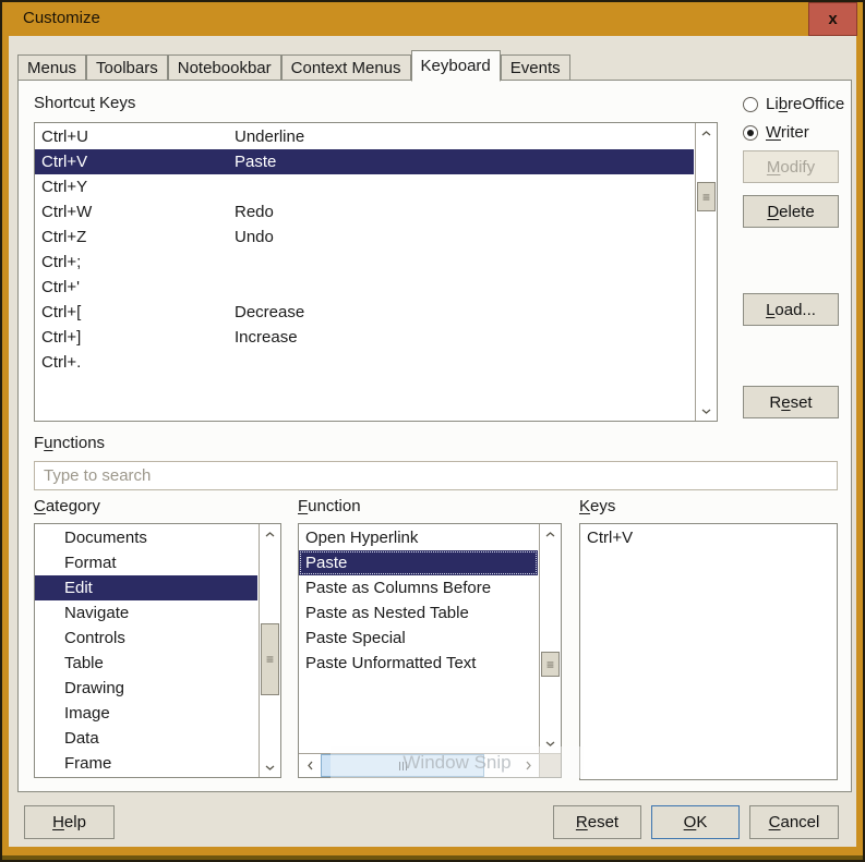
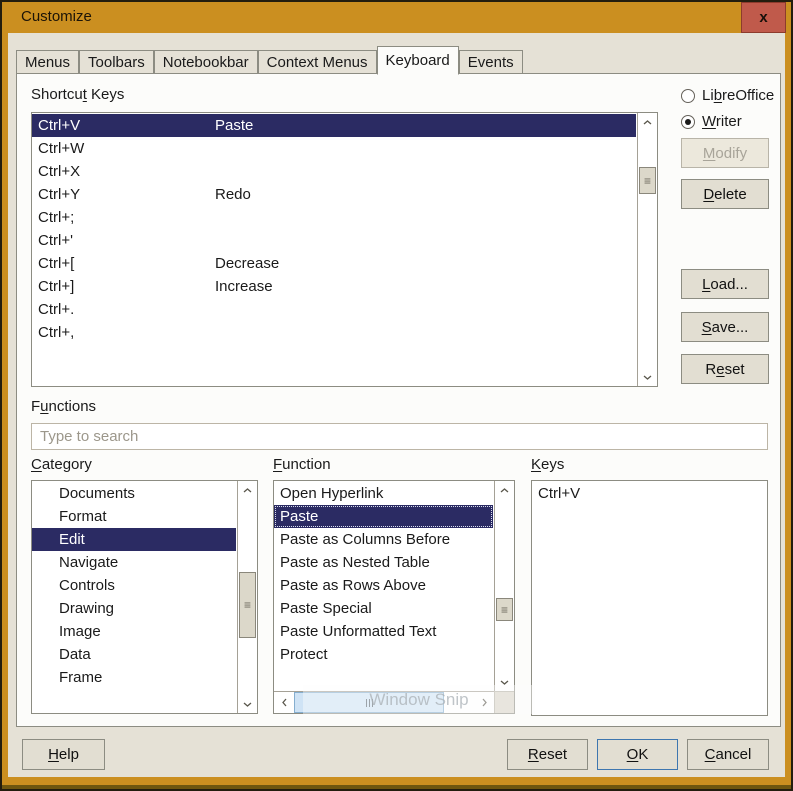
  Customize
  x
  Menus
  Toolbars
  Notebookbar
  Context Menus
  Keyboard
  Events
  Shortcut Keys
- Ctrl+U
- Underline
  Ctrl+V
  Paste
- Ctrl+Y
+ Ctrl+W
+ Ctrl+X
- Ctrl+W
+ Ctrl+Y
  Redo
- Ctrl+Z
- Undo
  Ctrl+;
  Ctrl+'
  Ctrl+[
  Decrease
  Ctrl+]
  Increase
  Ctrl+.
+ Ctrl+,
  ≡
  LibreOffice
  Writer
  Modify
  Delete
  Load...
+ Save...
  Reset
  Functions
  Type to search
  Category
  Function
  Keys
  Documents
  Format
  Edit
  Navigate
  Controls
- Table
  Drawing
  Image
  Data
  Frame
  ≡
  Open Hyperlink
  Paste
  Paste as Columns Before
  Paste as Nested Table
+ Paste as Rows Above
  Paste Special
  Paste Unformatted Text
+ Protect
  ≡
  Ctrl+V
  Window Snip
  Help
  Reset
  OK
  Cancel
